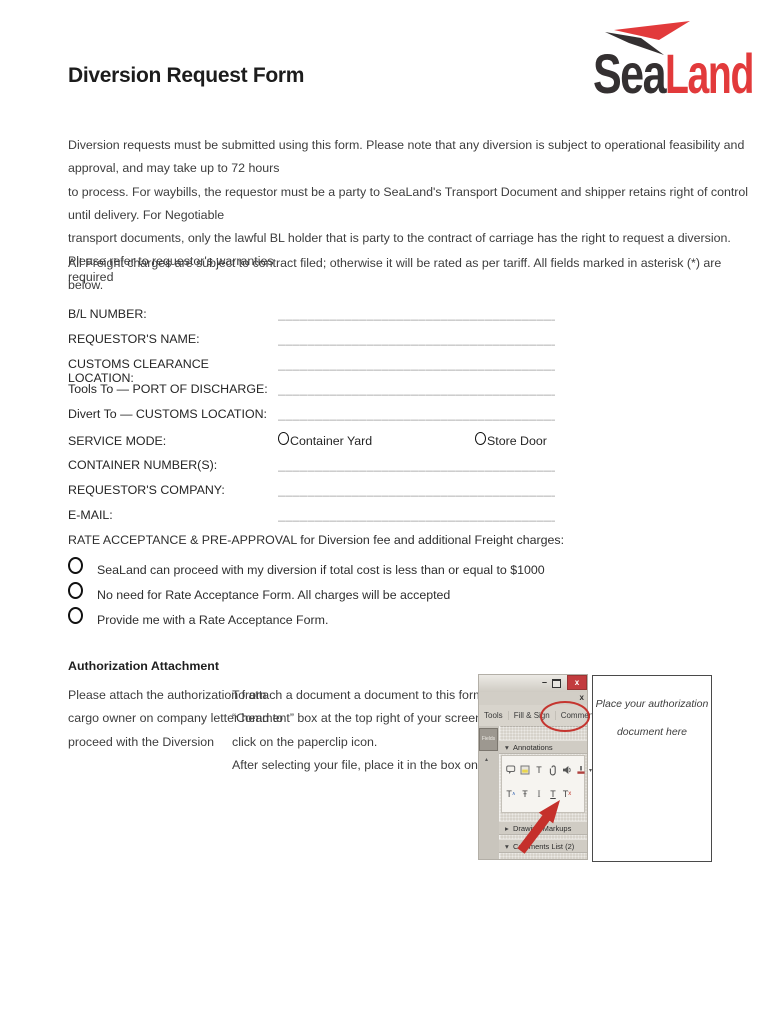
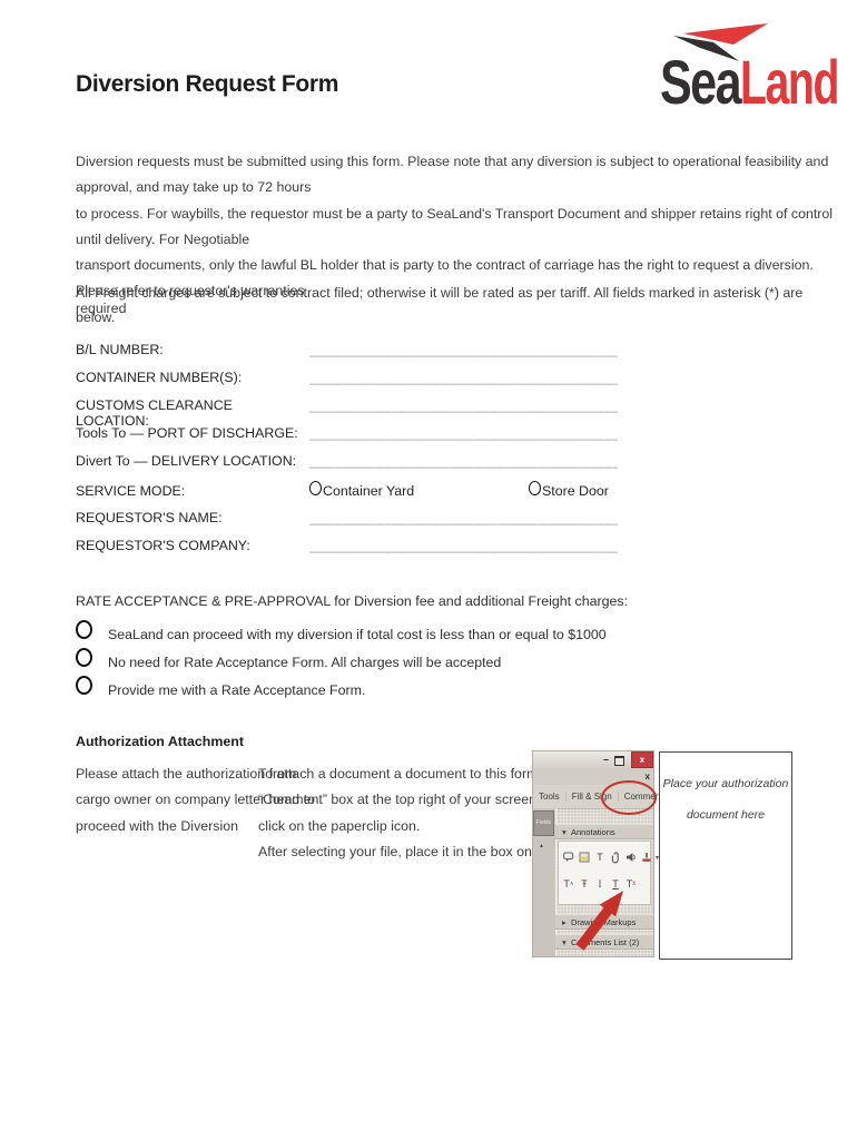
  Diversion Request Form
  SeaLand
  Diversion requests must be submitted using this form. Please note that any diversion is subject to operational feasibility and approval, and may take up to 72 hours
  to process. For waybills, the requestor must be a party to SeaLand's Transport Document and shipper retains right of control until delivery. For Negotiable
  transport documents, only the lawful BL holder that is party to the contract of carriage has the right to request a diversion. Please refer to requestor's warranties
  below.
  All Freight charges are subject to contract filed; otherwise it will be rated as per tariff. All fields marked in asterisk (*) are required
  B/L NUMBER:
- REQUESTOR'S NAME:
+ CONTAINER NUMBER(S):
  CUSTOMS CLEARANCE LOCATION:
  Tools To — PORT OF DISCHARGE:
- Divert To — CUSTOMS LOCATION:
+ Divert To — DELIVERY LOCATION:
  SERVICE MODE:
  Container Yard
  Store Door
- CONTAINER NUMBER(S):
+ REQUESTOR'S NAME:
  REQUESTOR'S COMPANY:
- E-MAIL:
  RATE ACCEPTANCE & PRE-APPROVAL for Diversion fee and additional Freight charges:
  SeaLand can proceed with my diversion if total cost is less than or equal to $1000
  No need for Rate Acceptance Form. All charges will be accepted
  Provide me with a Rate Acceptance Form.
  Authorization Attachment
  Please attach the authorization from
  cargo owner on company letter head to
  proceed with the Diversion
  To attach a document a document to this for
  “Comment” box at the top right of your scree
  click on the paperclip icon.
  After selecting your file, place it in the box on
  –
  x
  x
  Tools
  Fill & Sign
  Commen
  ▾ Annotations
  T
  ▸ Drawi Markups
  ▾ Cments List (2)
  Place your authorization
  document here
